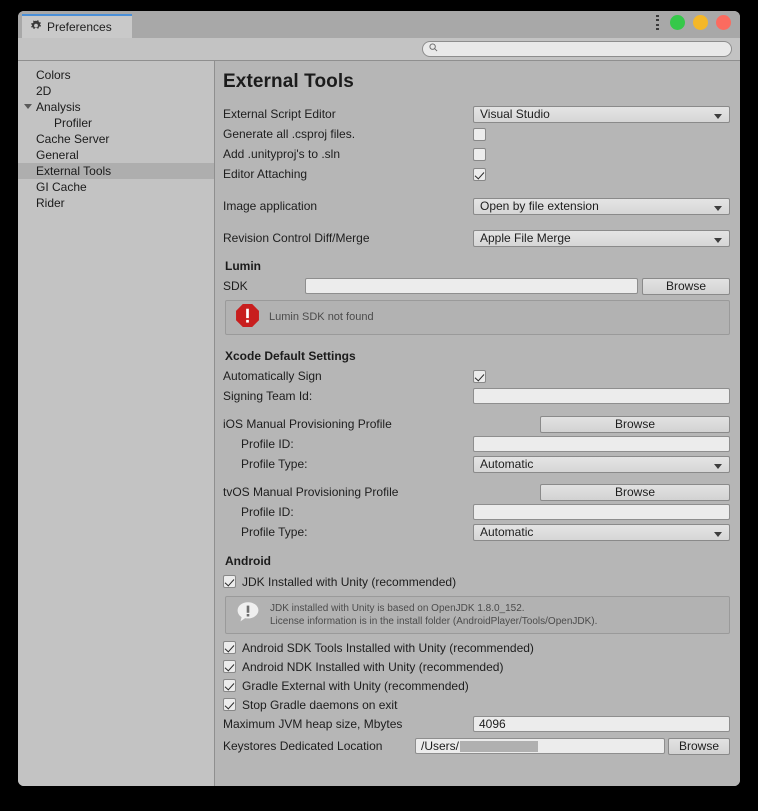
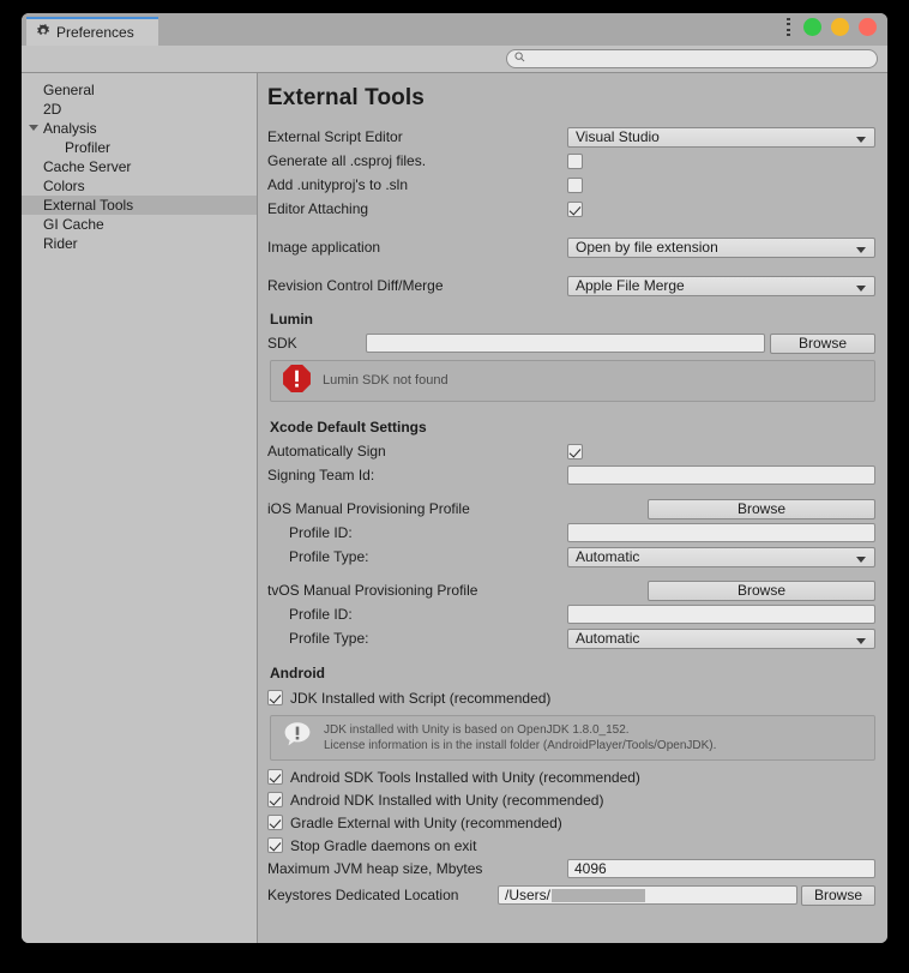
  Preferences
- Colors
+ General
  2D
  Analysis
  Profiler
  Cache Server
- General
+ Colors
  External Tools
  GI Cache
  Rider
  External Tools
  External Script Editor
  Visual Studio
  Generate all .csproj files.
  Add .unityproj's to .sln
  Editor Attaching
  Image application
  Open by file extension
  Revision Control Diff/Merge
  Apple File Merge
  Lumin
  SDK
  Browse
  Lumin SDK not found
  Xcode Default Settings
  Automatically Sign
  Signing Team Id:
  iOS Manual Provisioning Profile
  Browse
  Profile ID:
  Profile Type:
  Automatic
  tvOS Manual Provisioning Profile
  Browse
  Profile ID:
  Profile Type:
  Automatic
  Android
- JDK Installed with Unity (recommended)
+ JDK Installed with Script (recommended)
  JDK installed with Unity is based on OpenJDK 1.8.0_152.
  License information is in the install folder (AndroidPlayer/Tools/OpenJDK).
  Android SDK Tools Installed with Unity (recommended)
  Android NDK Installed with Unity (recommended)
  Gradle External with Unity (recommended)
  Stop Gradle daemons on exit
  Maximum JVM heap size, Mbytes
  4096
  Keystores Dedicated Location
  /Users/
  Browse
